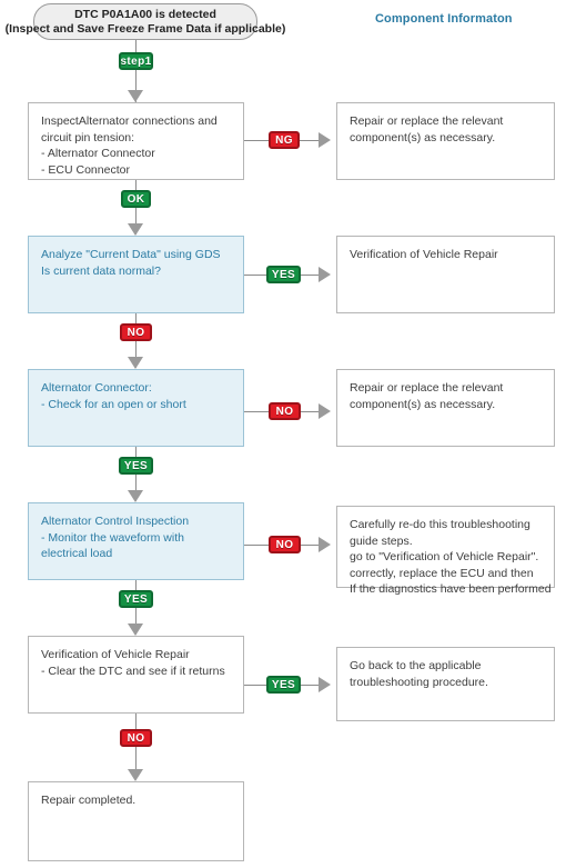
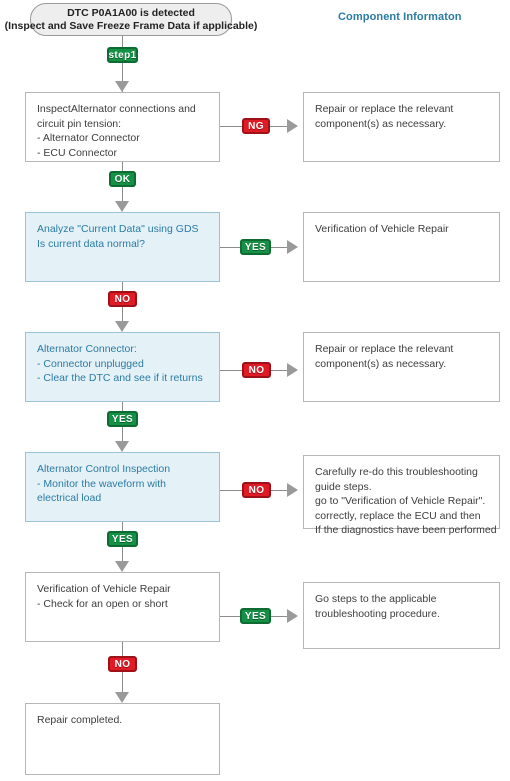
  DTC P0A1A00 is detected
  (Inspect and Save Freeze Frame Data if applicable)
  Component Informaton
  step1
  InspectAlternator connections and
  circuit pin tension:
  - Alternator Connector
  - ECU Connector
  NG
  Repair or replace the relevant
  component(s) as necessary.
  OK
  Analyze "Current Data" using GDS
  Is current data normal?
  YES
  Verification of Vehicle Repair
  NO
  Alternator Connector:
+ - Connector unplugged
- - Check for an open or short
+ - Clear the DTC and see if it returns
  NO
  Repair or replace the relevant
  component(s) as necessary.
  YES
  Alternator Control Inspection
  - Monitor the waveform with
  electrical load
  NO
  Carefully re-do this troubleshooting
  guide steps.
  go to "Verification of Vehicle Repair".
  correctly, replace the ECU and then
  If the diagnostics have been performed
  YES
  Verification of Vehicle Repair
- - Clear the DTC and see if it returns
+ - Check for an open or short
  YES
- Go back to the applicable
+ Go steps to the applicable
  troubleshooting procedure.
  NO
  Repair completed.
